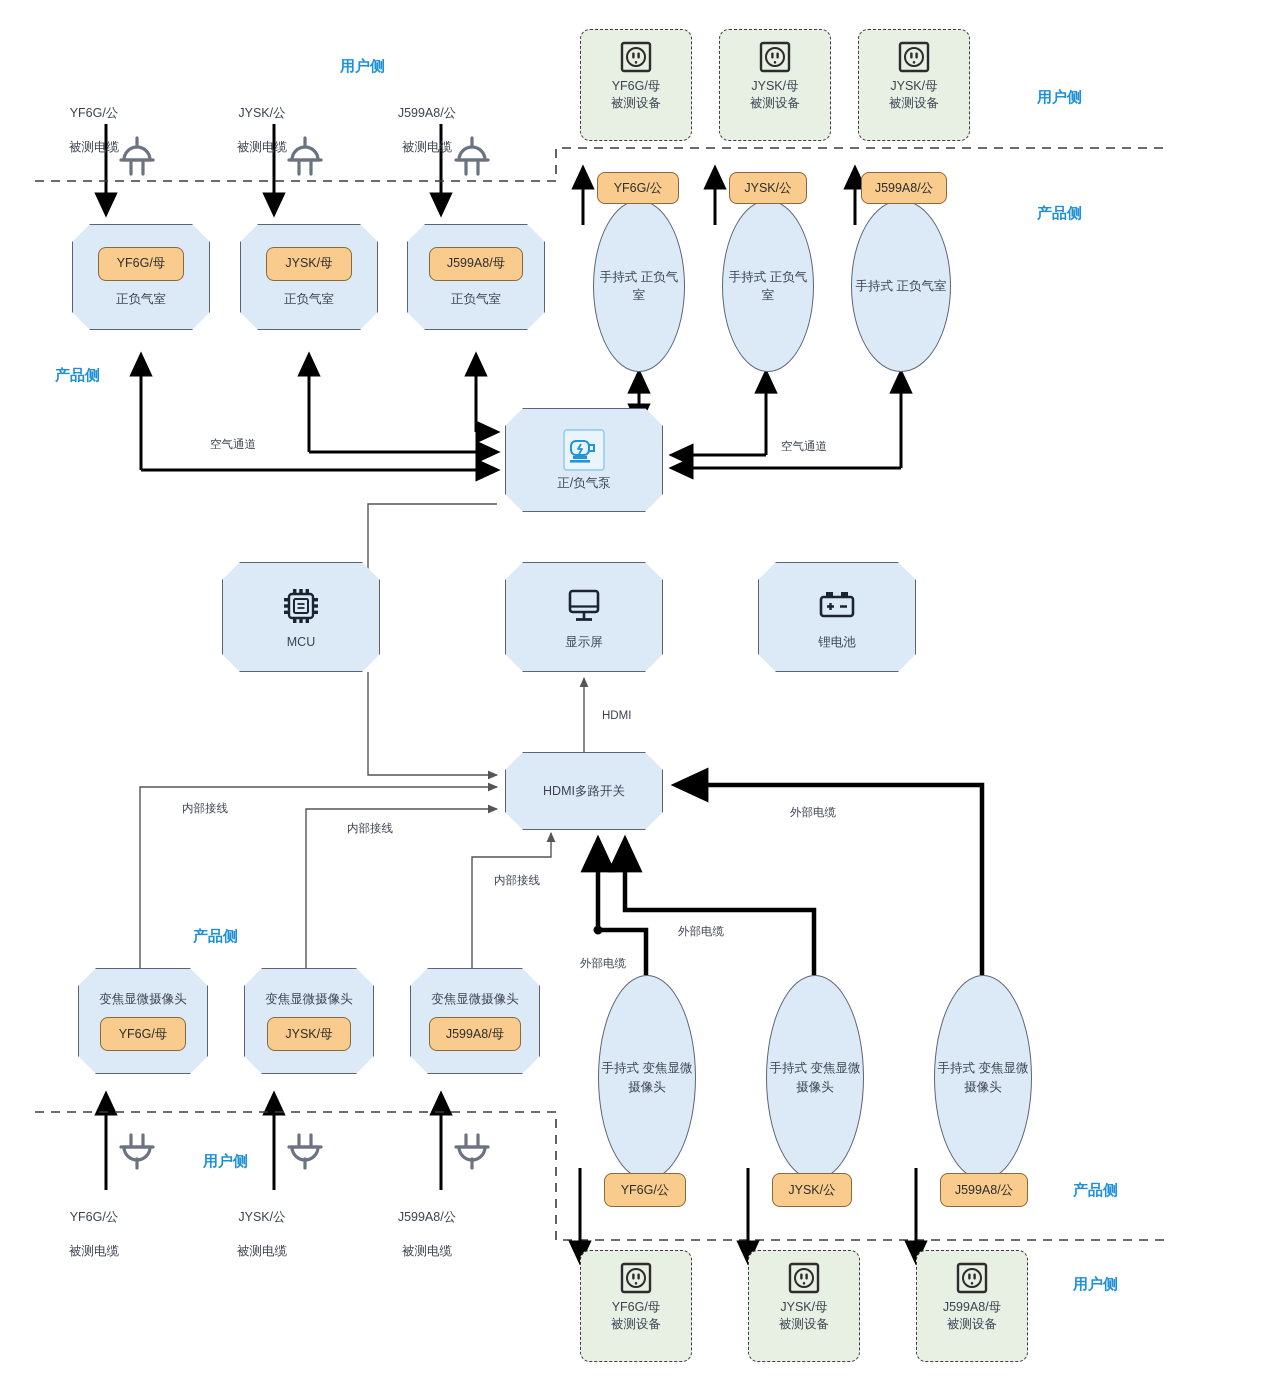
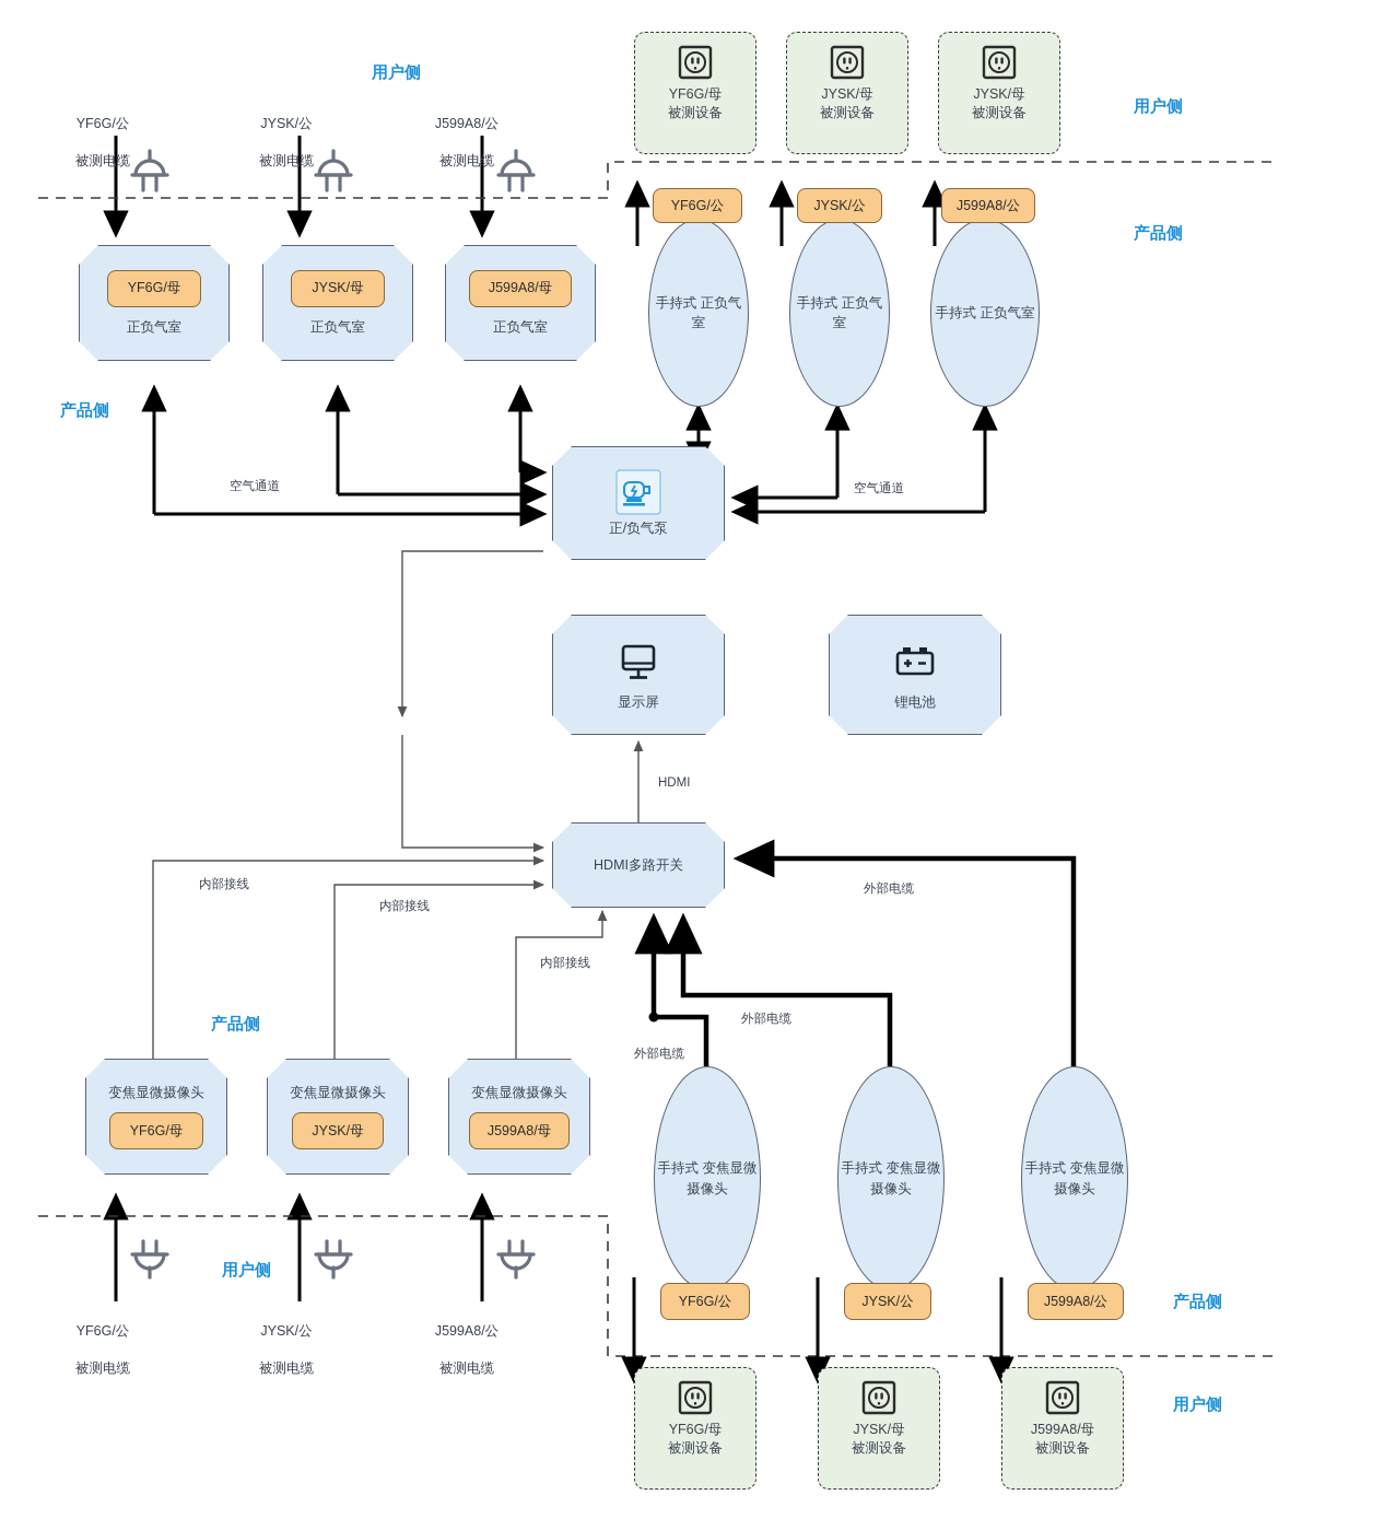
  用户侧
  用户侧
  产品侧
  产品侧
  产品侧
  用户侧
  产品侧
  用户侧
  YF6G/公
  被测电缆
  JYSK/公
  被测电缆
  J599A8/公
  被测电缆
  YF6G/母
  正负气室
  JYSK/母
  正负气室
  J599A8/母
  正负气室
  YF6G/母
  被测设备
  JYSK/母
  被测设备
  JYSK/母
  被测设备
  手持式 正负气室
  YF6G/公
  手持式 正负气室
  JYSK/公
  手持式 正负气室
  J599A8/公
  正/负气泵
- MCU
  显示屏
  锂电池
  HDMI多路开关
  空气通道
  空气通道
  HDMI
  内部接线
  内部接线
  内部接线
  外部电缆
  外部电缆
  外部电缆
  变焦显微摄像头
  YF6G/母
  变焦显微摄像头
  JYSK/母
  变焦显微摄像头
  J599A8/母
  YF6G/公
  被测电缆
  JYSK/公
  被测电缆
  J599A8/公
  被测电缆
  手持式 变焦显微 摄像头
  YF6G/公
  手持式 变焦显微 摄像头
  JYSK/公
  手持式 变焦显微 摄像头
  J599A8/公
  YF6G/母
  被测设备
  JYSK/母
  被测设备
  J599A8/母
  被测设备
